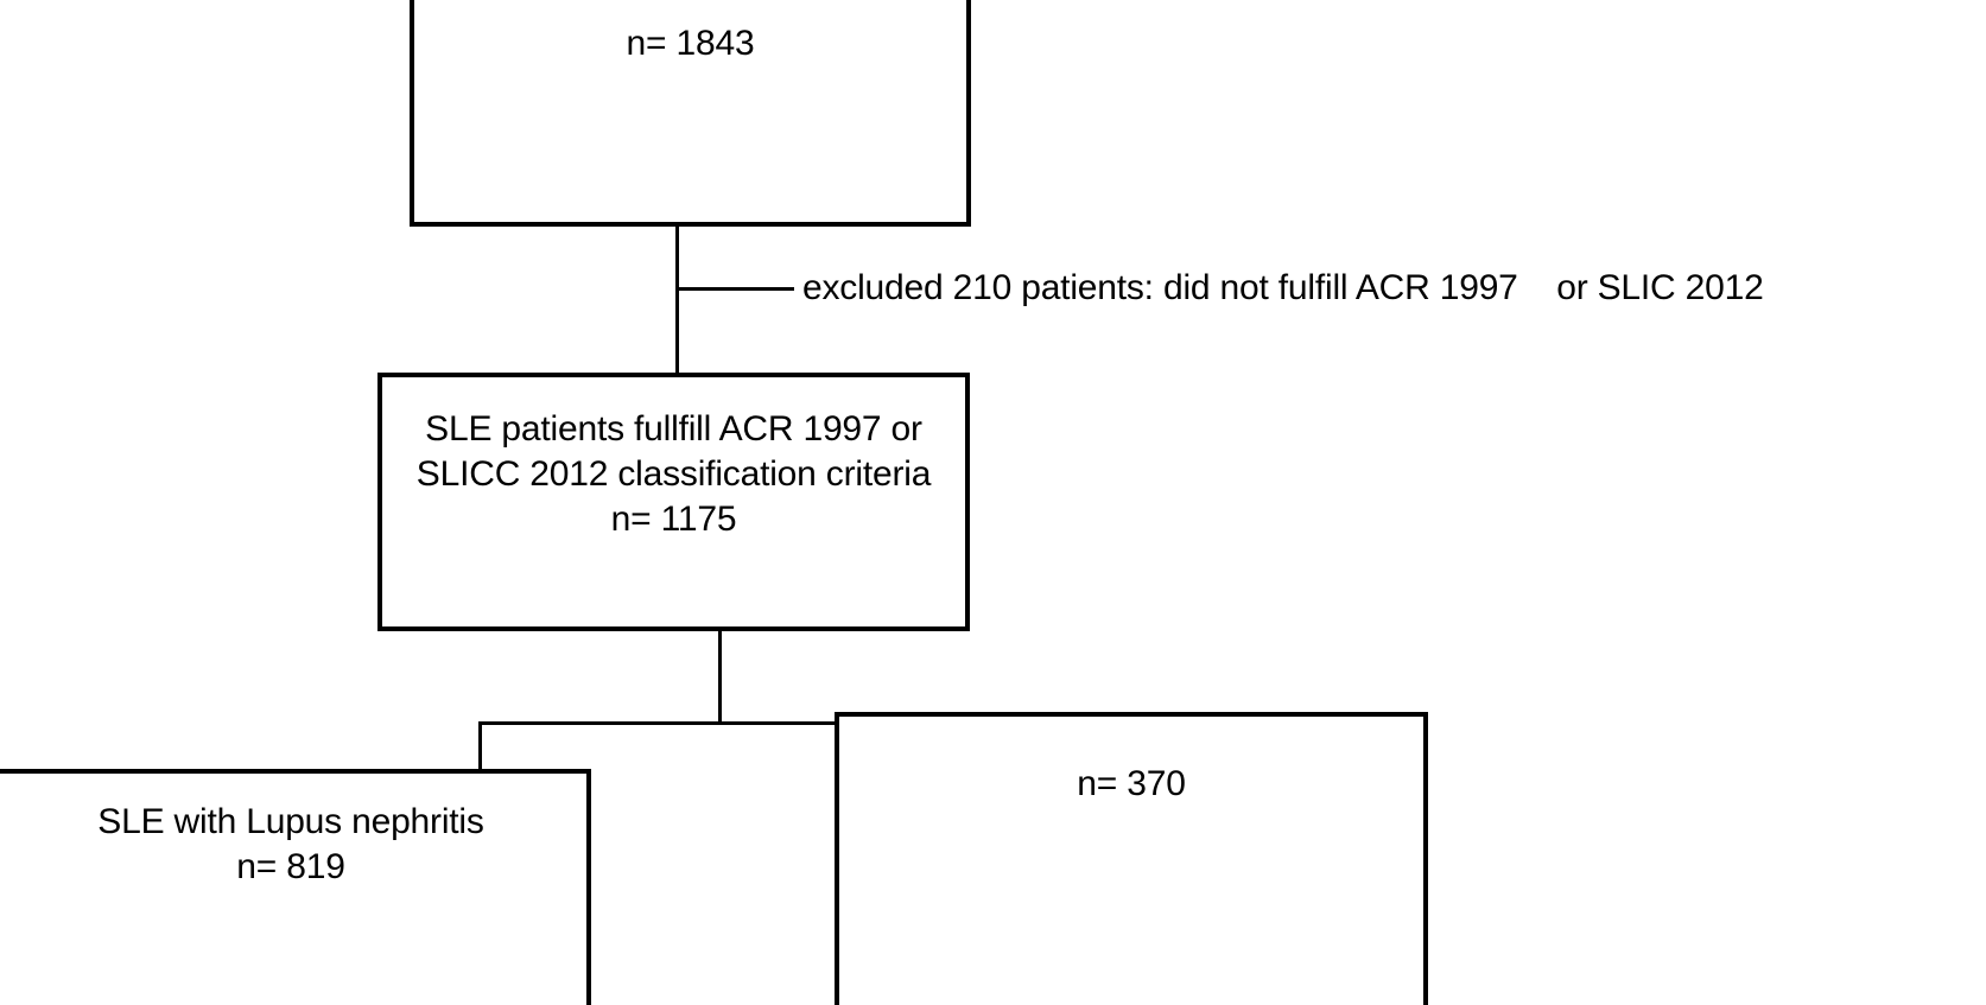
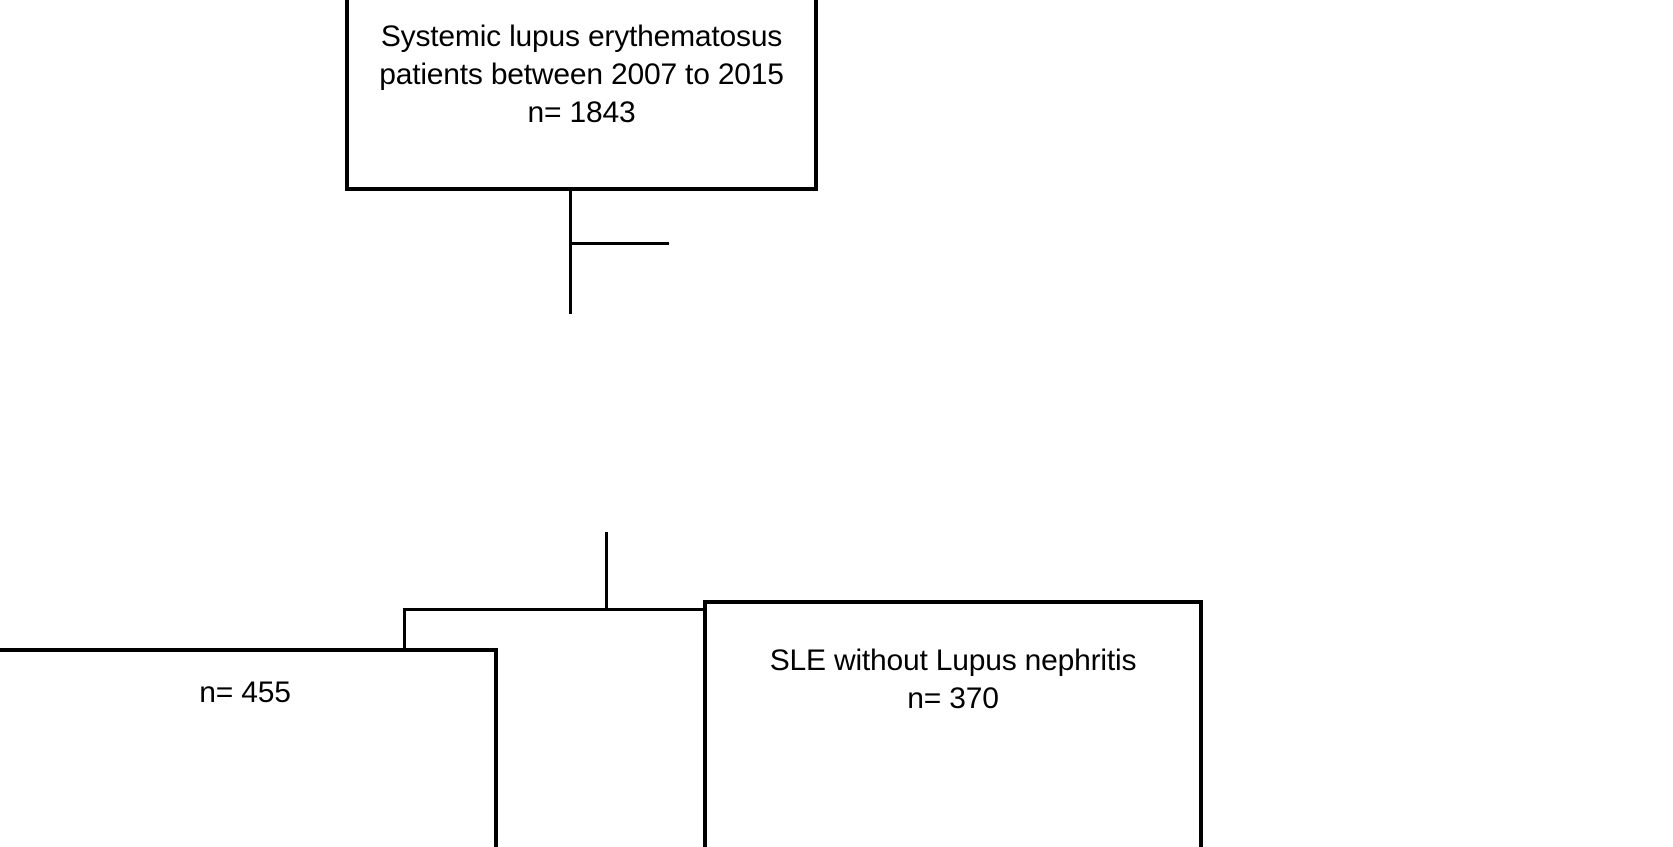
+ Systemic lupus erythematosus
+ patients between 2007 to 2015
  n= 1843
- excluded 210 patients: did not fulfill ACR 1997 or SLIC 2012
- SLE patients fullfill ACR 1997 or
- SLICC 2012 classification criteria
- n= 1175
- SLE with Lupus nephritis
- n= 819
+ n= 455
+ SLE without Lupus nephritis
  n= 370
